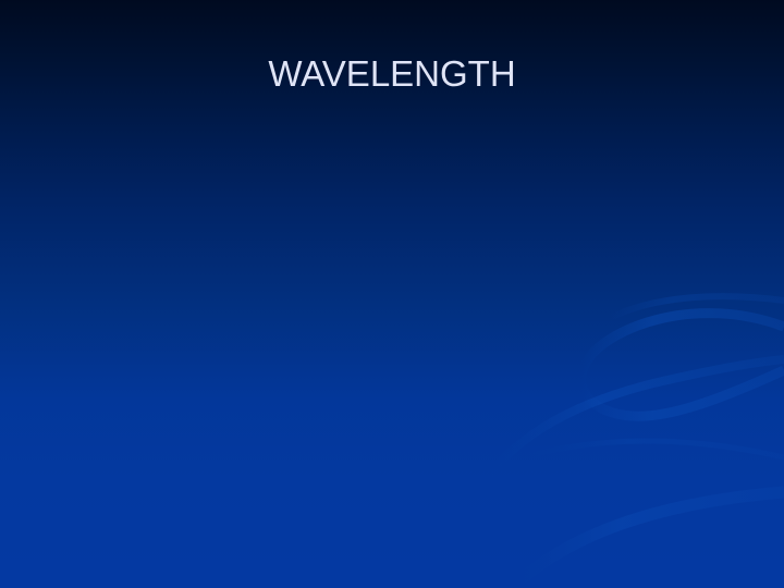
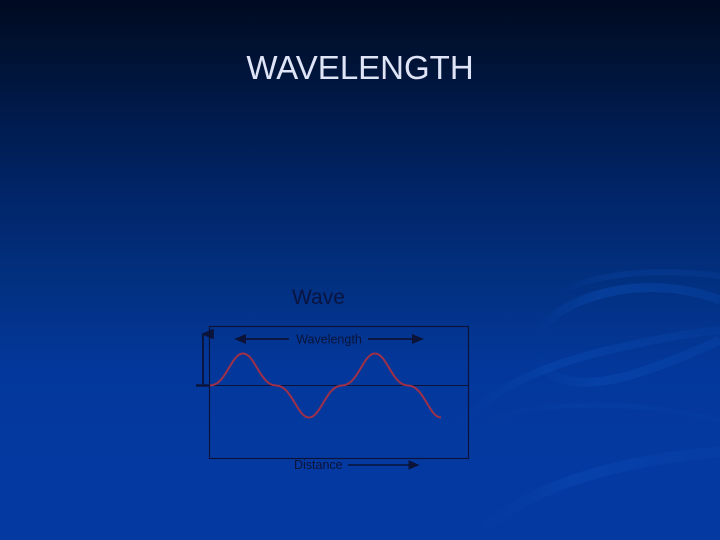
  WAVELENGTH
+ Wave
+ Wavelength
+ Distance
